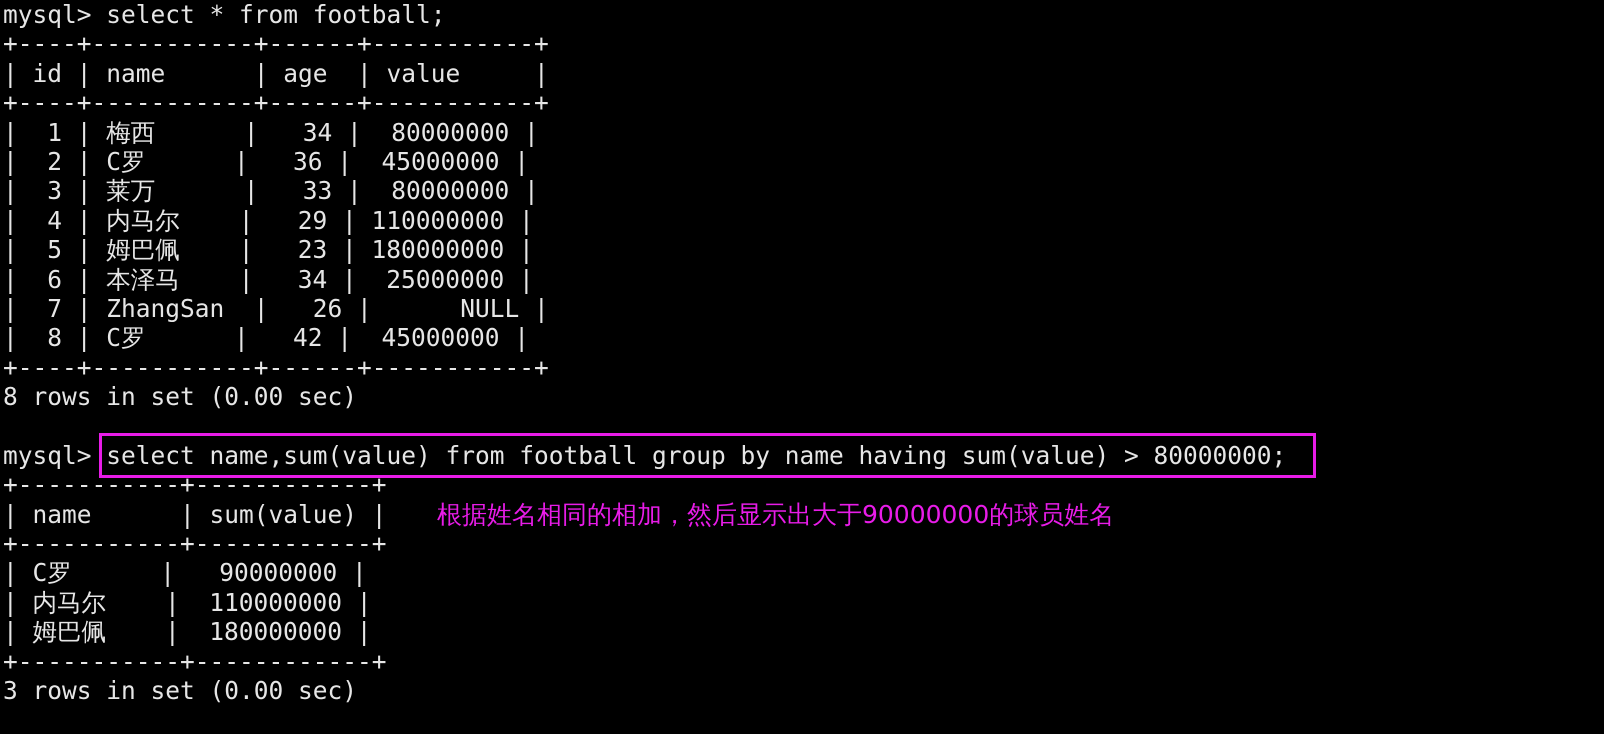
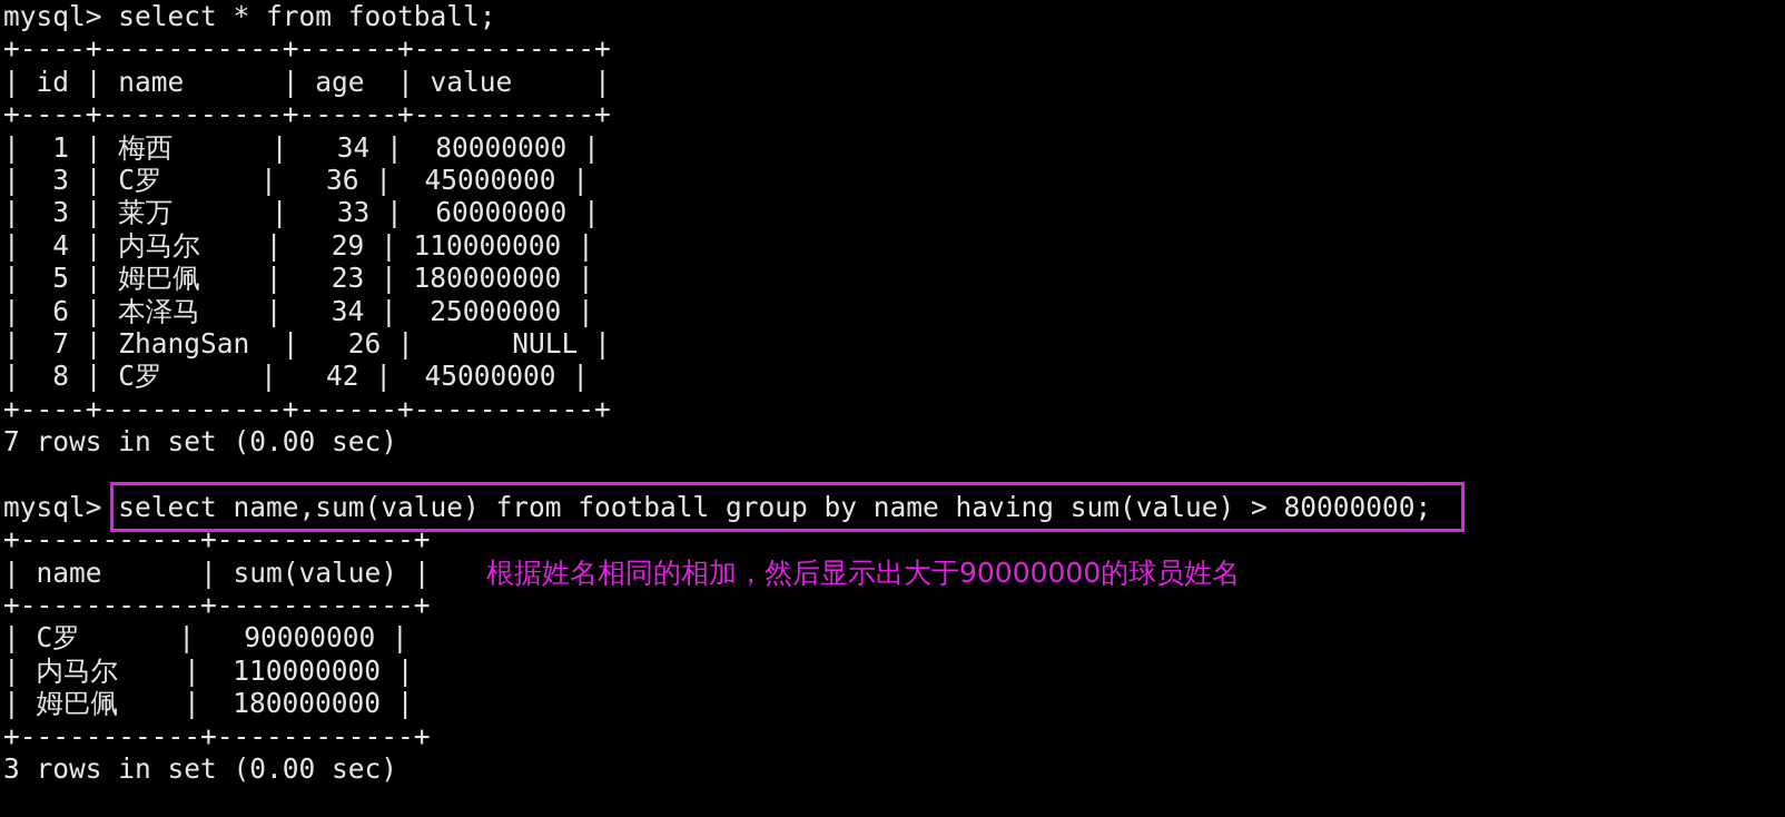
  mysql> select * from football;
  +----+-----------+------+-----------+
  | id | name | age | value |
  +----+-----------+------+-----------+
  | 1 | 梅西 | 34 | 80000000 |
- | 2 | C罗 | 36 | 45000000 |
+ | 3 | C罗 | 36 | 45000000 |
- | 3 | 莱万 | 33 | 80000000 |
+ | 3 | 莱万 | 33 | 60000000 |
  | 4 | 内马尔 | 29 | 110000000 |
  | 5 | 姆巴佩 | 23 | 180000000 |
  | 6 | 本泽马 | 34 | 25000000 |
  | 7 | ZhangSan | 26 | NULL |
  | 8 | C罗 | 42 | 45000000 |
  +----+-----------+------+-----------+
- 8 rows in set (0.00 sec)
+ 7 rows in set (0.00 sec)
  mysql> select name,sum(value) from football group by name having sum(value) > 80000000;
  +-----------+------------+
  | name | sum(value) |
  +-----------+------------+
  | C罗 | 90000000 |
  | 内马尔 | 110000000 |
  | 姆巴佩 | 180000000 |
  +-----------+------------+
  3 rows in set (0.00 sec)
  根据姓名相同的相加，然后显示出大于90000000的球员姓名
